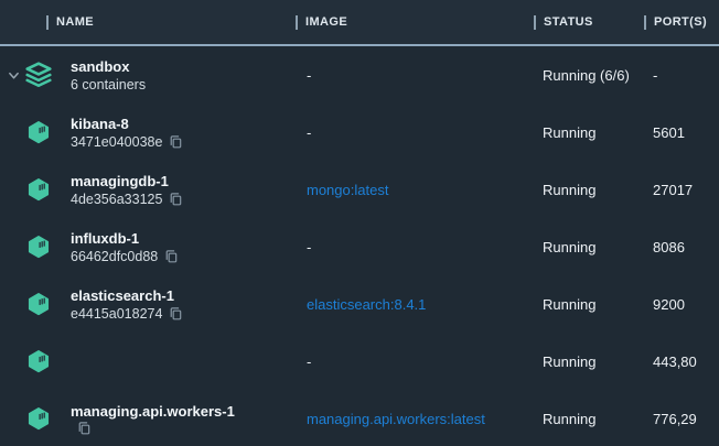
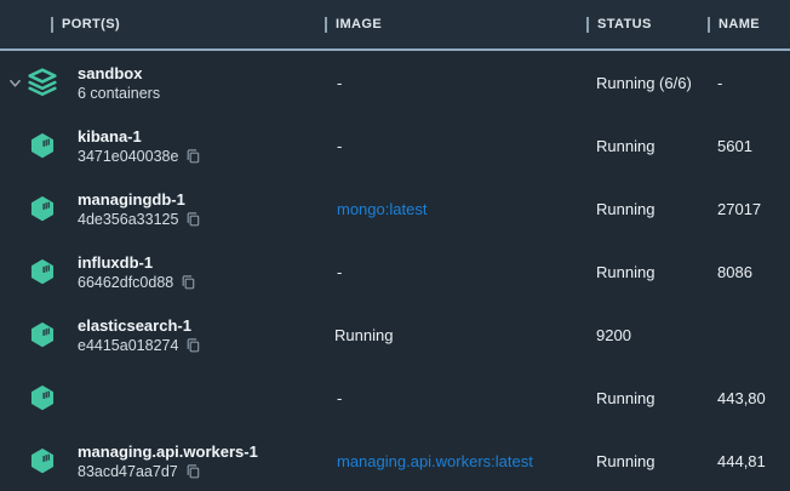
- NAME
+ PORT(S)
  IMAGE
  STATUS
- PORT(S)
+ NAME
  sandbox
  6 containers
  -
  Running (6/6)
  -
- kibana-8
+ kibana-1
  3471e040038e
  -
  Running
  5601
  managingdb-1
  4de356a33125
  mongo:latest
  Running
  27017
  influxdb-1
  66462dfc0d88
  -
  Running
  8086
  elasticsearch-1
  e4415a018274
- elasticsearch:8.4.1
  Running
  9200
  -
  Running
  443,80
  managing.api.workers-1
+ 83acd47aa7d7
  managing.api.workers:latest
  Running
- 776,29
+ 444,81
